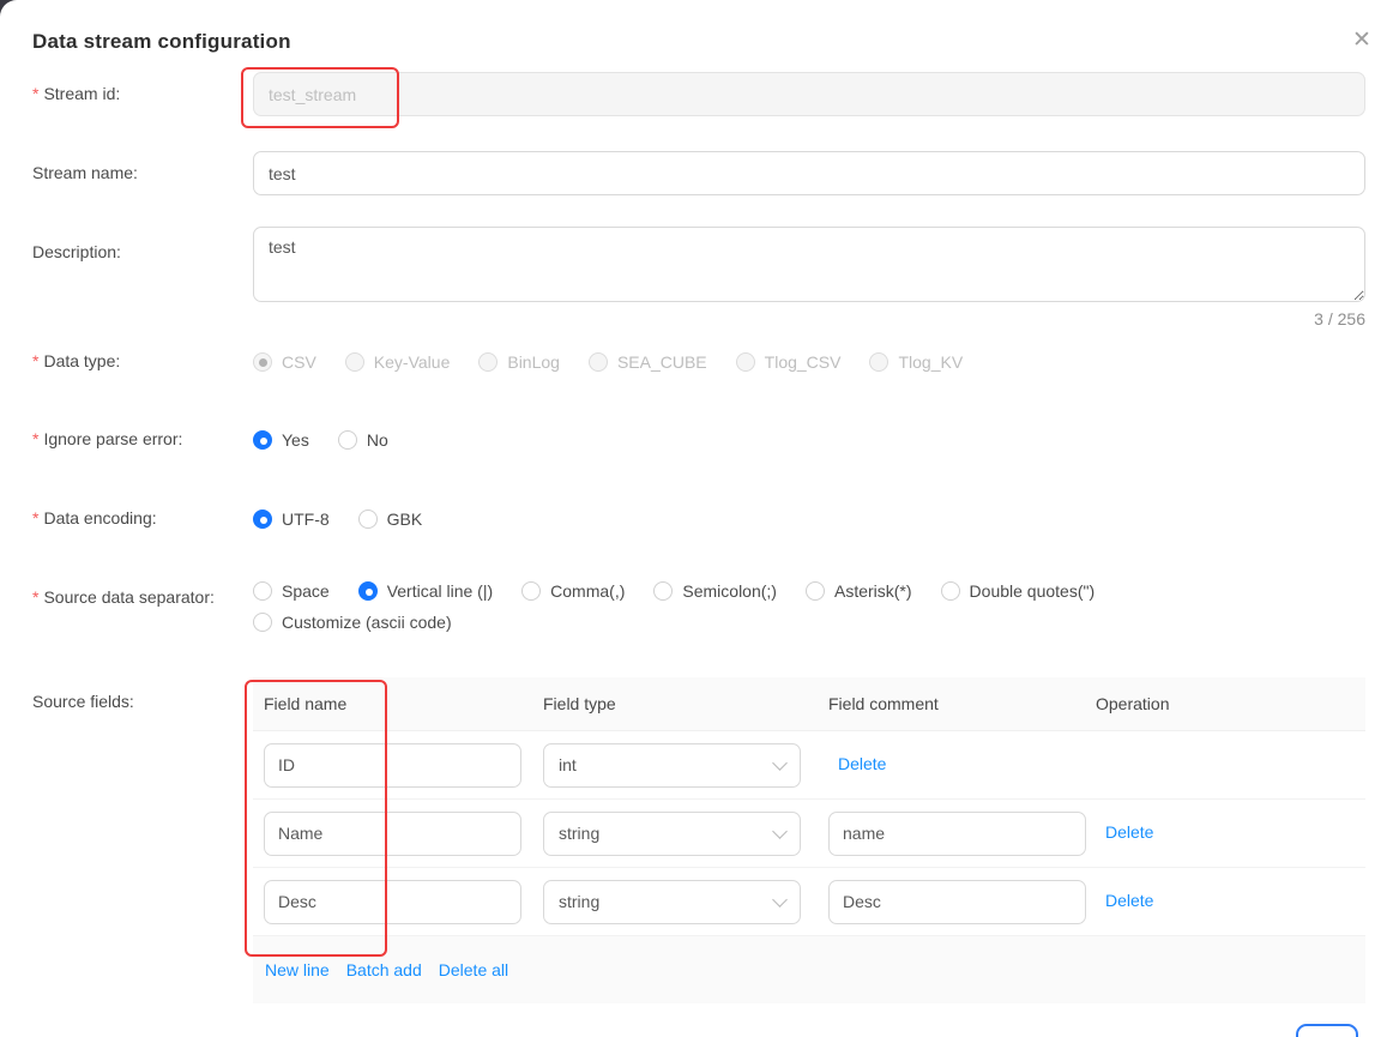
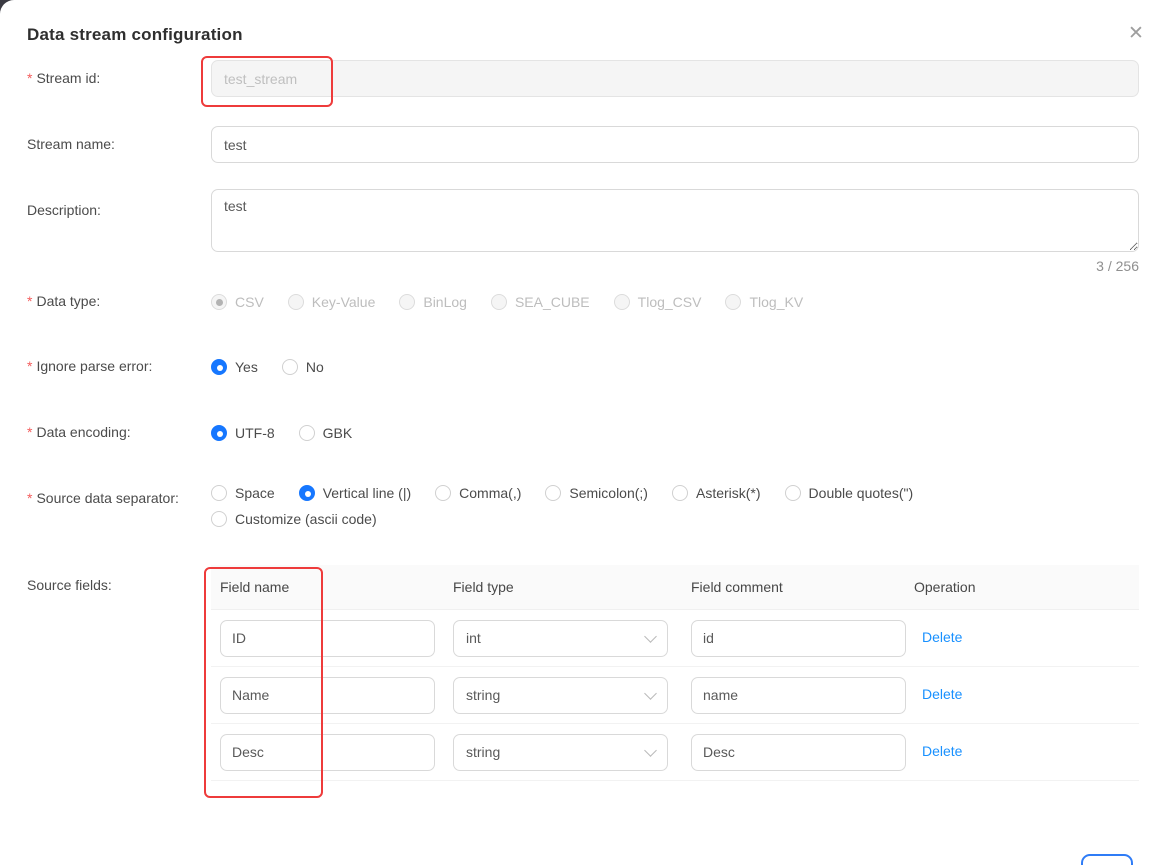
  Data stream configuration
  ✕
  * Stream id:
  test_stream
  Stream name:
  test
  Description:
  test
  3 / 256
  * Data type:
  CSV
  Key-Value
  BinLog
  SEA_CUBE
  Tlog_CSV
  Tlog_KV
  * Ignore parse error:
  Yes
  No
  * Data encoding:
  UTF-8
  GBK
  * Source data separator:
  Space
  Vertical line (|)
  Comma(,)
  Semicolon(;)
  Asterisk(*)
  Double quotes(")
  Customize (ascii code)
  Source fields:
  Field name
  Field type
  Field comment
  Operation
  ID
  int
+ id
  Delete
  Name
  string
  name
  Delete
  Desc
  string
  Desc
  Delete
- New line
- Batch add
- Delete all
